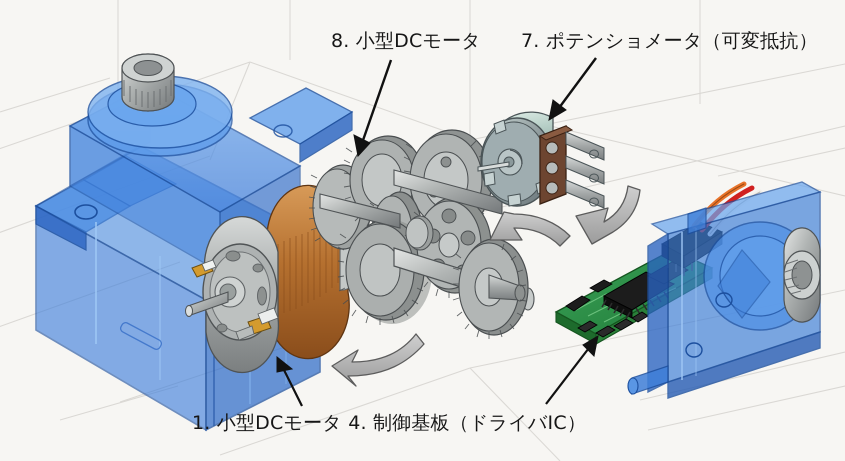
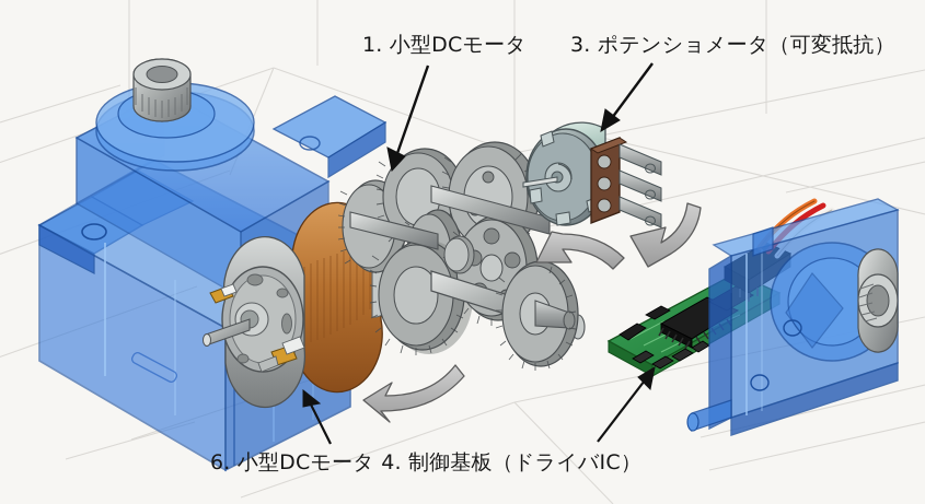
- 8. 小型DCモータ
+ 1. 小型DCモータ
- 7. ポテンショメータ（可変抵抗）
+ 3. ポテンショメータ（可変抵抗）
- 1. 小型DCモータ 4. 制御基板（ドライバIC）
+ 6. 小型DCモータ 4. 制御基板（ドライバIC）
